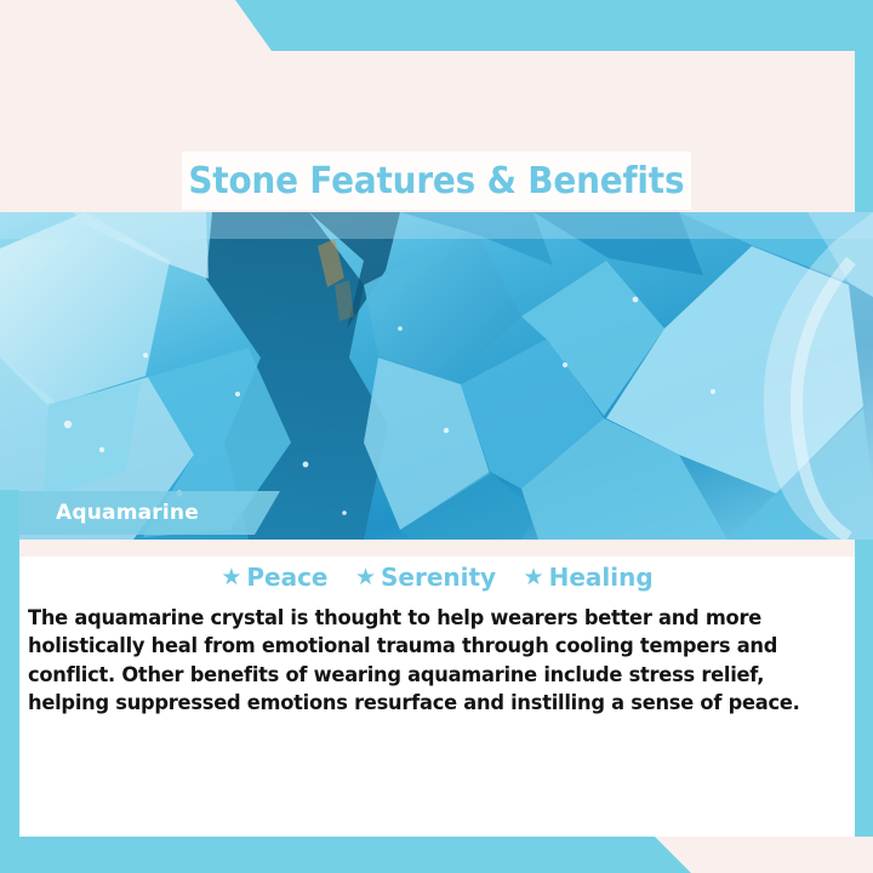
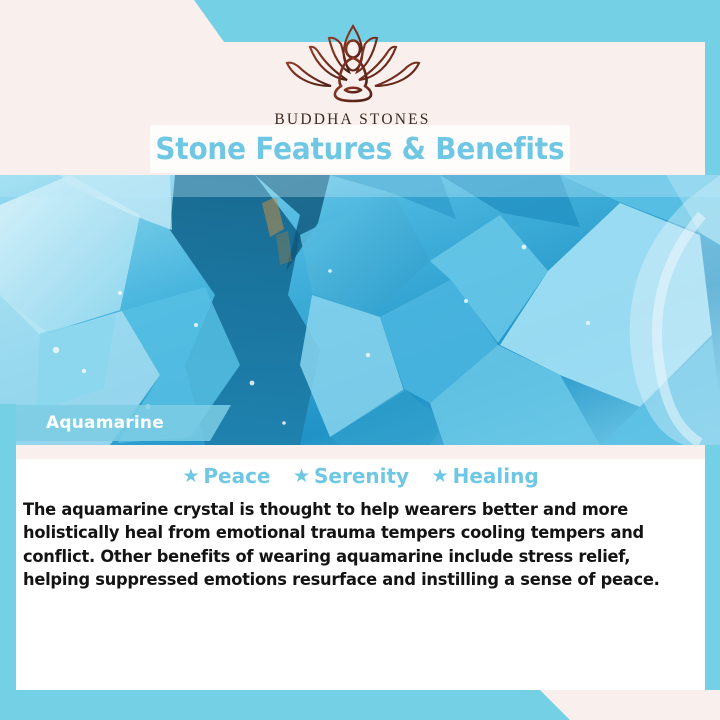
+ BUDDHA STONES
  Stone Features & Benefits
  Aquamarine
  ★ Peace ★ Serenity ★ Healing
- The aquamarine crystal is thought to help wearers better and more holistically heal from emotional trauma through cooling tempers and conflict. Other benefits of wearing aquamarine include stress relief, helping suppressed emotions resurface and instilling a sense of peace.
+ The aquamarine crystal is thought to help wearers better and more holistically heal from emotional trauma tempers cooling tempers and conflict. Other benefits of wearing aquamarine include stress relief, helping suppressed emotions resurface and instilling a sense of peace.
